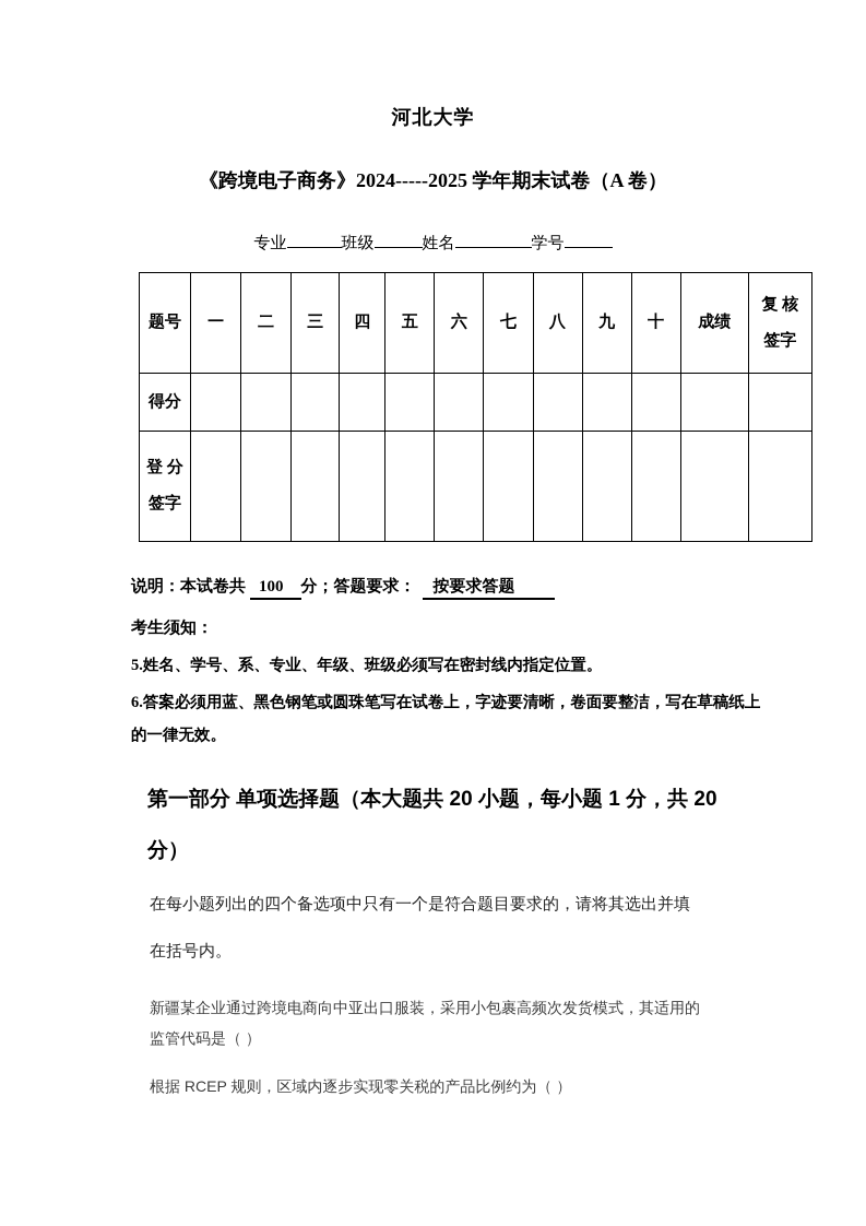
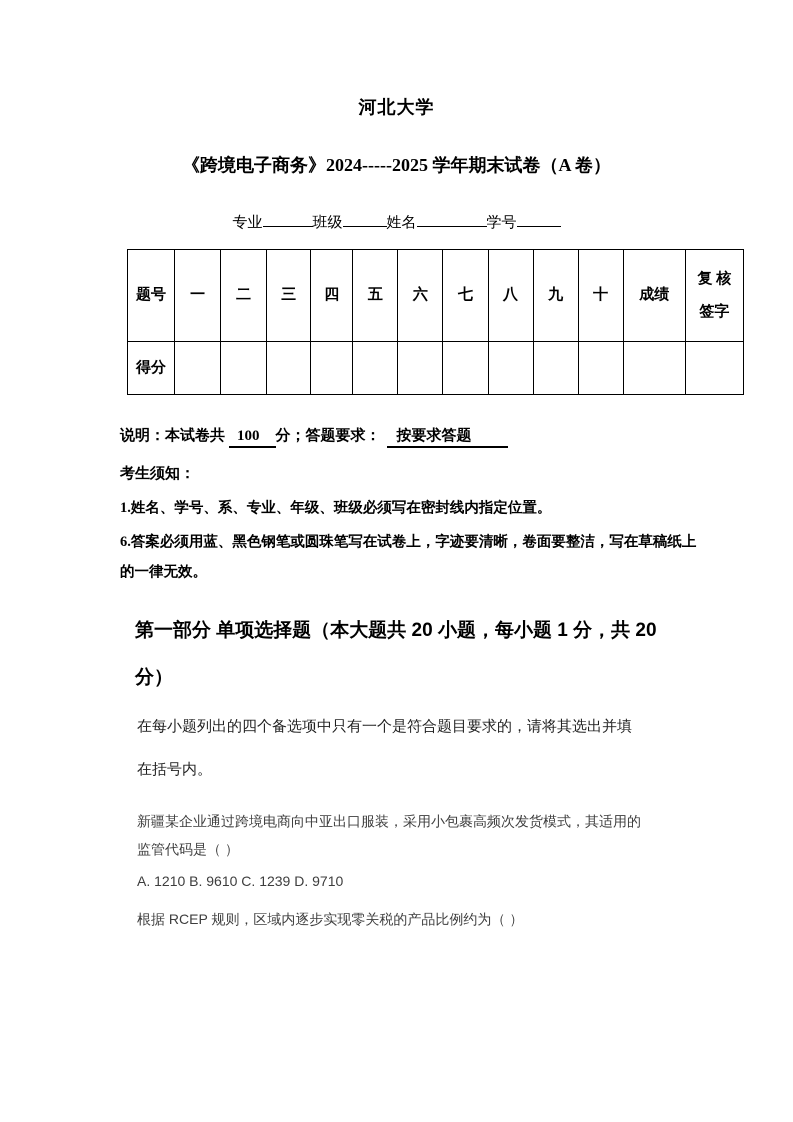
  河北大学
  《跨境电子商务》2024-----2025 学年期末试卷（A 卷）
  专业 班级 姓名 学号
  题号	一	二	三	四	五	六	七	八	九	十	成绩	复 核 签字
  得分
- 登 分 签字
  说明：本试卷共 100 分；答题要求： 按要求答题
  考生须知：
- 5.姓名、学号、系、专业、年级、班级必须写在密封线内指定位置。
+ 1.姓名、学号、系、专业、年级、班级必须写在密封线内指定位置。
  6.答案必须用蓝、黑色钢笔或圆珠笔写在试卷上，字迹要清晰，卷面要整洁，写在草稿纸上的一律无效。
  第一部分 单项选择题（本大题共 20 小题，每小题 1 分，共 20 分）
  在每小题列出的四个备选项中只有一个是符合题目要求的，请将其选出并填在括号内。
  新疆某企业通过跨境电商向中亚出口服装，采用小包裹高频次发货模式，其适用的监管代码是（ ）
+ A. 1210 B. 9610 C. 1239 D. 9710
  根据 RCEP 规则，区域内逐步实现零关税的产品比例约为（ ）
